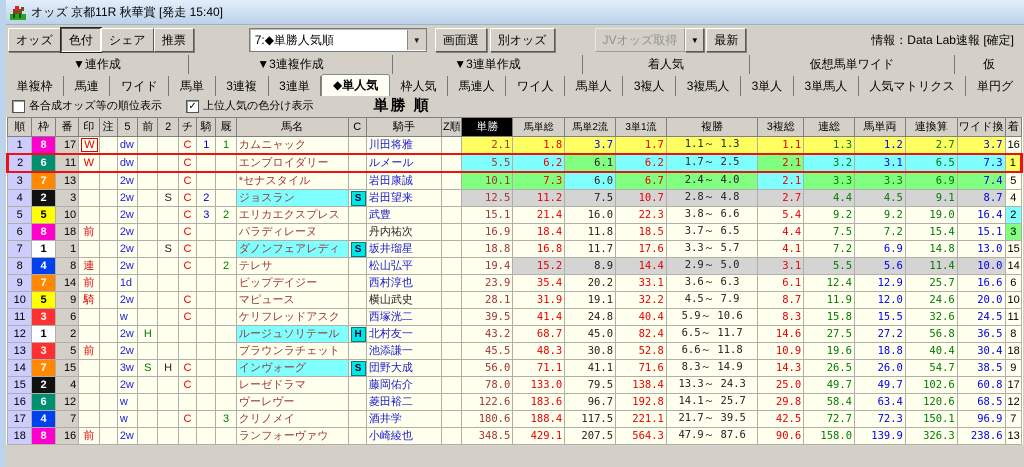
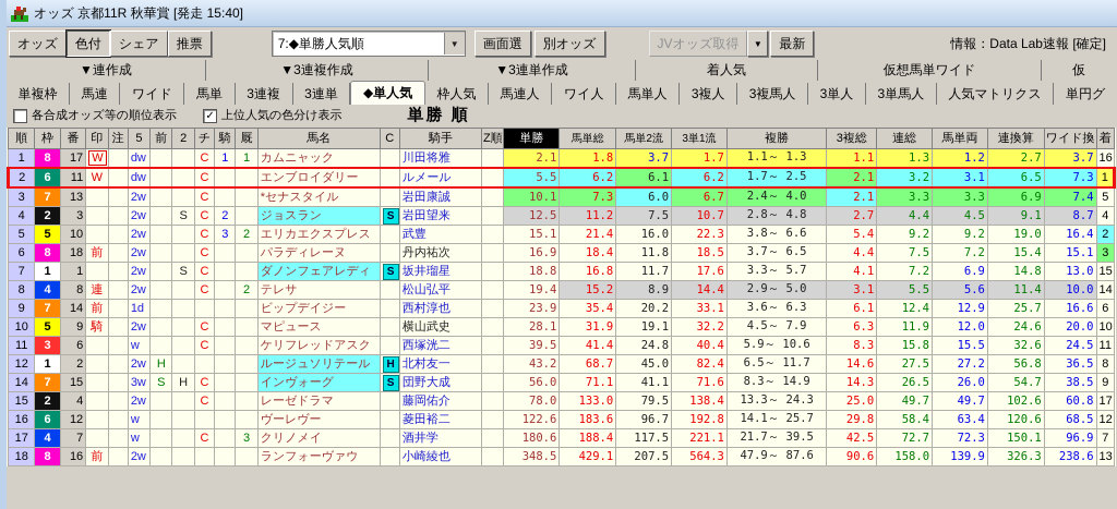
  オッズ 京都11R 秋華賞 [発走 15:40]
  オッズ
  色付
  シェア
  推票
  7:◆単勝人気順
  ▼
  画面選
  別オッズ
  JVオッズ取得
  ▼
  最新
  情報：Data Lab速報 [確定]
  ▼連作成
  ▼3連複作成
  ▼3連単作成
  着人気
  仮想馬単ワイド
  仮
  単複枠
  馬連
  ワイド
  馬単
  3連複
  3連単
  ◆単人気
  枠人気
  馬連人
  ワイ人
  馬単人
  3複人
  3複馬人
  3単人
  3単馬人
  人気マトリクス
  単円グ
  各合成オッズ等の順位表示
  ✓
  上位人気の色分け表示
  単勝 順
  順	枠	番	印	注	5	前	2	チ	騎	厩	馬名	C	騎手	Z順	単勝	馬単総	馬単2流	3単1流	複勝	3複総	連総	馬単両	連換算	ワイド換	着
  1	8	17	W		dw			C	1	1	カムニャック		川田将雅		2.1	1.8	3.7	1.7	1.1～ 1.3	1.1	1.3	1.2	2.7	3.7	16
  2	6	11	W		dw			C			エンブロイダリー		ルメール		5.5	6.2	6.1	6.2	1.7～ 2.5	2.1	3.2	3.1	6.5	7.3	1
  3	7	13			2w			C			*セナスタイル		岩田康誠		10.1	7.3	6.0	6.7	2.4～ 4.0	2.1	3.3	3.3	6.9	7.4	5
  4	2	3			2w		S	C	2		ジョスラン	S	岩田望来		12.5	11.2	7.5	10.7	2.8～ 4.8	2.7	4.4	4.5	9.1	8.7	4
  5	5	10			2w			C	3	2	エリカエクスプレス		武豊		15.1	21.4	16.0	22.3	3.8～ 6.6	5.4	9.2	9.2	19.0	16.4	2
  6	8	18	前		2w			C			パラディレーヌ		丹内祐次		16.9	18.4	11.8	18.5	3.7～ 6.5	4.4	7.5	7.2	15.4	15.1	3
  7	1	1			2w		S	C			ダノンフェアレディ	S	坂井瑠星		18.8	16.8	11.7	17.6	3.3～ 5.7	4.1	7.2	6.9	14.8	13.0	15
  8	4	8	連		2w			C		2	テレサ		松山弘平		19.4	15.2	8.9	14.4	2.9～ 5.0	3.1	5.5	5.6	11.4	10.0	14
  9	7	14	前		1d						ビップデイジー		西村淳也		23.9	35.4	20.2	33.1	3.6～ 6.3	6.1	12.4	12.9	25.7	16.6	6
- 10	5	9	騎		2w			C			マピュース		横山武史		28.1	31.9	19.1	32.2	4.5～ 7.9	8.7	11.9	12.0	24.6	20.0	10
+ 10	5	9	騎		2w			C			マピュース		横山武史		28.1	31.9	19.1	32.2	4.5～ 7.9	6.3	11.9	12.0	24.6	20.0	10
  11	3	6			w			C			ケリフレッドアスク		西塚洸二		39.5	41.4	24.8	40.4	5.9～ 10.6	8.3	15.8	15.5	32.6	24.5	11
  12	1	2			2w	H					ルージュソリテール	H	北村友一		43.2	68.7	45.0	82.4	6.5～ 11.7	14.6	27.5	27.2	56.8	36.5	8
- 13	3	5	前		2w						ブラウンラチェット		池添謙一		45.5	48.3	30.8	52.8	6.6～ 11.8	10.9	19.6	18.8	40.4	30.4	18
  14	7	15			3w	S	H	C			インヴォーグ	S	団野大成		56.0	71.1	41.1	71.6	8.3～ 14.9	14.3	26.5	26.0	54.7	38.5	9
  15	2	4			2w			C			レーゼドラマ		藤岡佑介		78.0	133.0	79.5	138.4	13.3～ 24.3	25.0	49.7	49.7	102.6	60.8	17
  16	6	12			w						ヴーレヴー		菱田裕二		122.6	183.6	96.7	192.8	14.1～ 25.7	29.8	58.4	63.4	120.6	68.5	12
  17	4	7			w			C		3	クリノメイ		酒井学		180.6	188.4	117.5	221.1	21.7～ 39.5	42.5	72.7	72.3	150.1	96.9	7
  18	8	16	前		2w						ランフォーヴァウ		小崎綾也		348.5	429.1	207.5	564.3	47.9～ 87.6	90.6	158.0	139.9	326.3	238.6	13
